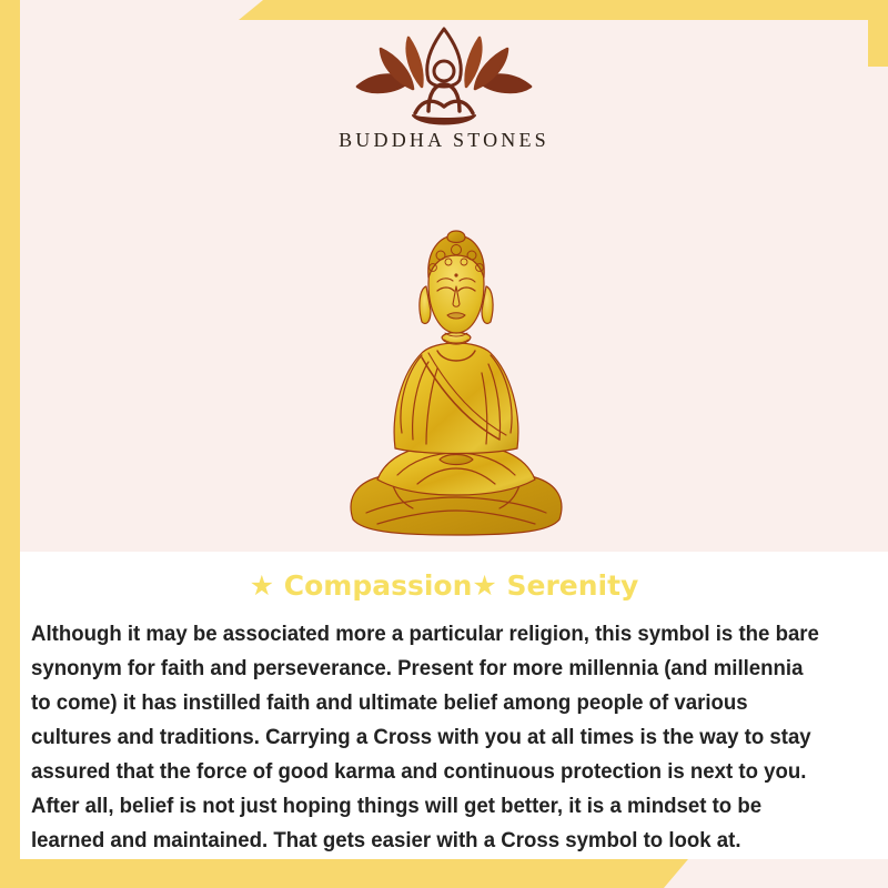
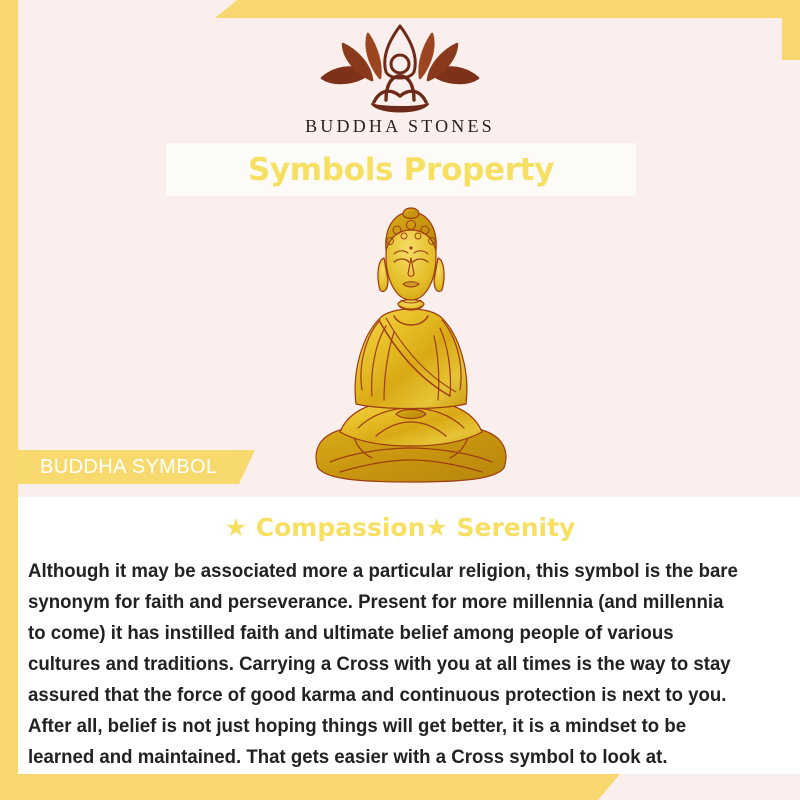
  BUDDHA STONES
+ Symbols Property
+ BUDDHA SYMBOL
  ★ Compassion★ Serenity
  Although it may be associated more a particular religion, this symbol is the bare synonym for faith and perseverance. Present for more millennia (and millennia to come) it has instilled faith and ultimate belief among people of various cultures and traditions. Carrying a Cross with you at all times is the way to stay assured that the force of good karma and continuous protection is next to you. After all, belief is not just hoping things will get better, it is a mindset to be learned and maintained. That gets easier with a Cross symbol to look at.
